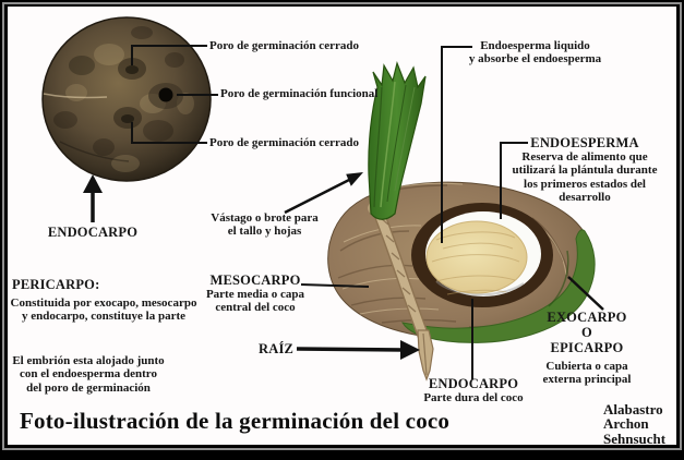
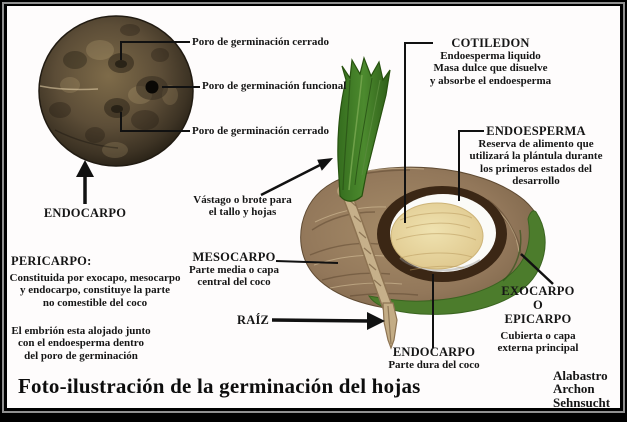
  Poro de germinación cerrado
  Poro de germinación funcional
  Poro de germinación cerrado
  ENDOCARPO
  PERICARPO:
  Constituida por exocapo, mesocarpo
  y endocarpo, constituye la parte
+ no comestible del coco
  El embrión esta alojado junto
  con el endoesperma dentro
  del poro de germinación
  Vástago o brote para
  el tallo y hojas
  MESOCARPO
  Parte media o capa
  central del coco
  RAÍZ
  ENDOCARPO
  Parte dura del coco
+ COTILEDON
  Endoesperma liquido
+ Masa dulce que disuelve
  y absorbe el endoesperma
  ENDOESPERMA
  Reserva de alimento que
  utilizará la plántula durante
  los primeros estados del
  desarrollo
  EXOCARPO
  O
  EPICARPO
  Cubierta o capa
  externa principal
- Foto-ilustración de la germinación del coco
+ Foto-ilustración de la germinación del hojas
  Alabastro
  Archon
  Sehnsucht
